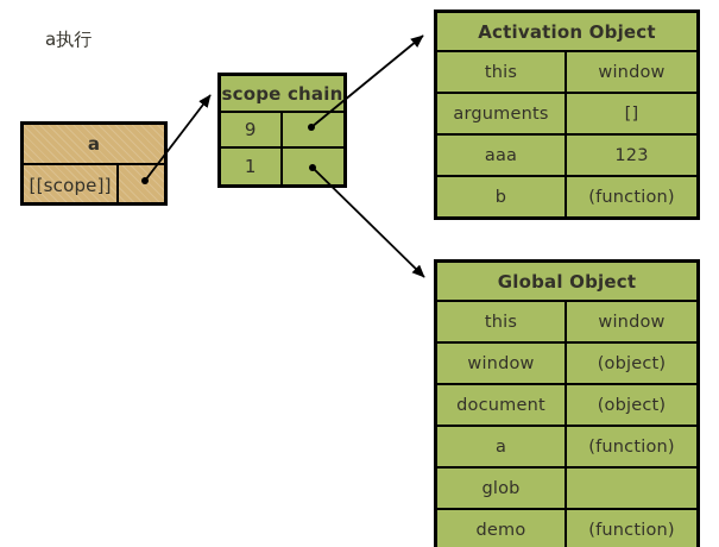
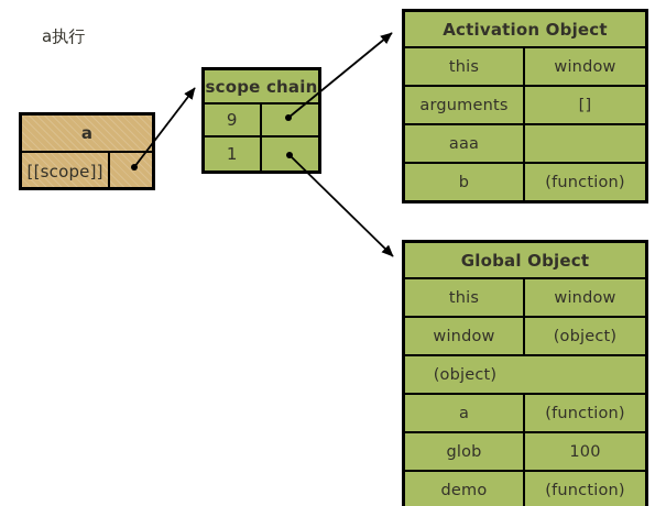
  a执行
  a
  [[scope]]
  scope chain
  9
  1
  Activation Object
  this
  window
  arguments
  []
  aaa
- 123
  b
  (function)
  Global Object
  this
  window
  window
  (object)
- document
  (object)
  a
  (function)
  glob
+ 100
  demo
  (function)
